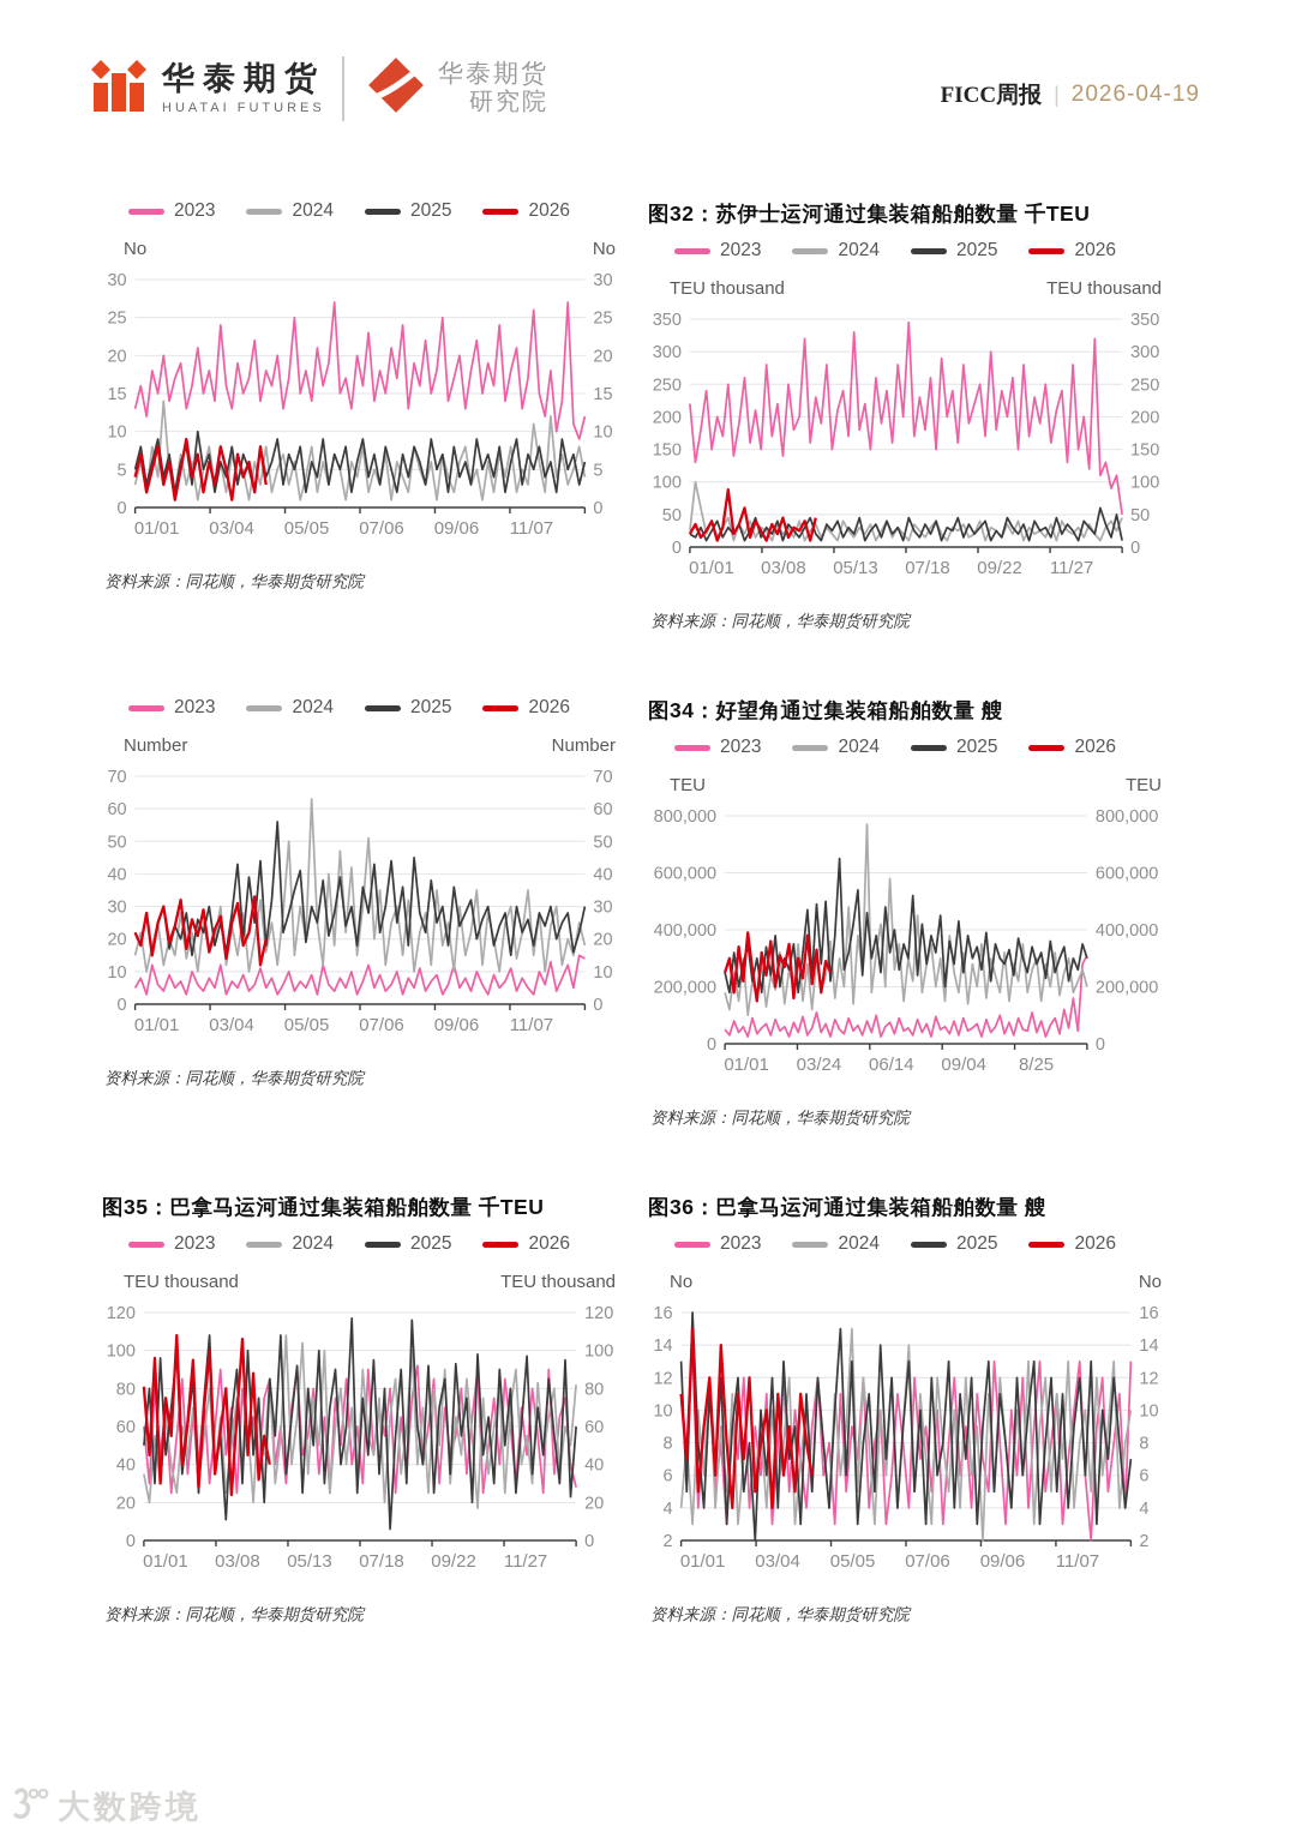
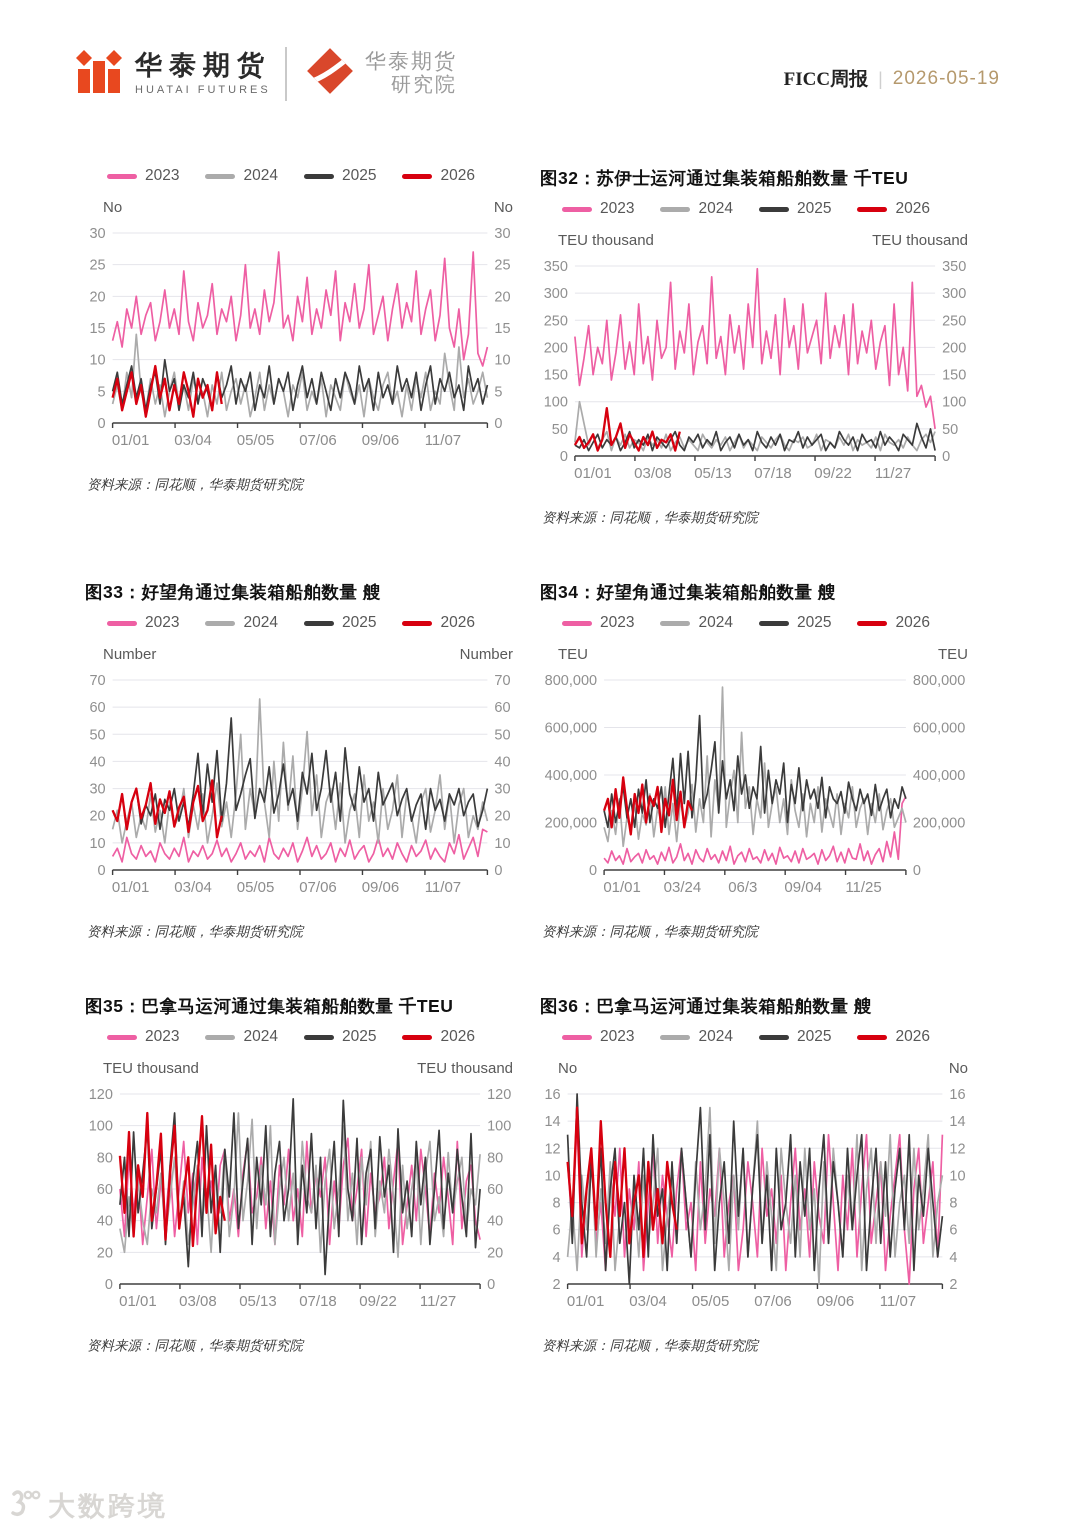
  华泰期货
  HUATAI FUTURES
  华泰期货
  研究院
  FICC周报
  |
- 2026-04-19
+ 2026-05-19
  2023
  2024
  2025
  2026
  No
  No
  0
  0
  5
  5
  10
  10
  15
  15
  20
  20
  25
  25
  30
  30
  01/01
  03/04
  05/05
  07/06
  09/06
  11/07
  资料来源：同花顺，华泰期货研究院
  图32：苏伊士运河通过集装箱船舶数量 千TEU
  2023
  2024
  2025
  2026
  TEU thousand
  TEU thousand
  0
  0
  50
  50
  100
  100
  150
  150
  200
  200
  250
  250
  300
  300
  350
  350
  01/01
  03/08
  05/13
  07/18
  09/22
  11/27
  资料来源：同花顺，华泰期货研究院
+ 图33：好望角通过集装箱船舶数量 艘
  2023
  2024
  2025
  2026
  Number
  Number
  0
  0
  10
  10
  20
  20
  30
  30
  40
  40
  50
  50
  60
  60
  70
  70
  01/01
  03/04
  05/05
  07/06
  09/06
  11/07
  资料来源：同花顺，华泰期货研究院
  图34：好望角通过集装箱船舶数量 艘
  2023
  2024
  2025
  2026
  TEU
  TEU
  0
  0
  200,000
  200,000
  400,000
  400,000
  600,000
  600,000
  800,000
  800,000
  01/01
  03/24
- 06/14
+ 06/3
  09/04
- 8/25
+ 11/25
  资料来源：同花顺，华泰期货研究院
  图35：巴拿马运河通过集装箱船舶数量 千TEU
  2023
  2024
  2025
  2026
  TEU thousand
  TEU thousand
  0
  0
  20
  20
  40
  40
  60
  60
  80
  80
  100
  100
  120
  120
  01/01
  03/08
  05/13
  07/18
  09/22
  11/27
  资料来源：同花顺，华泰期货研究院
  图36：巴拿马运河通过集装箱船舶数量 艘
  2023
  2024
  2025
  2026
  No
  No
  2
  2
  4
  4
  6
  6
  8
  8
  10
  10
  12
  12
  14
  14
  16
  16
  01/01
  03/04
  05/05
  07/06
  09/06
  11/07
  资料来源：同花顺，华泰期货研究院
  大数跨境
